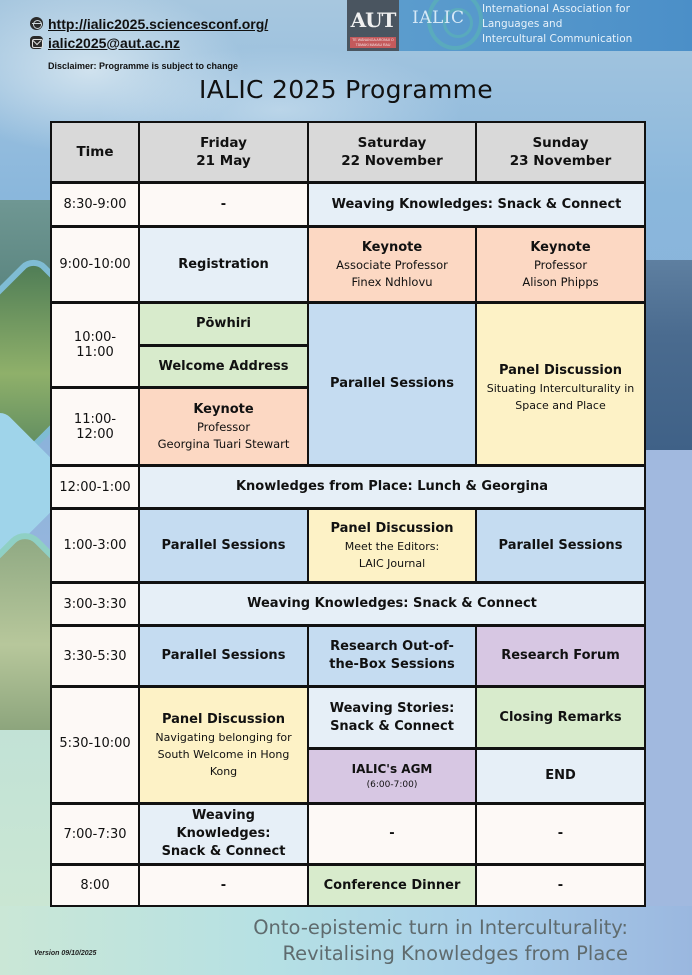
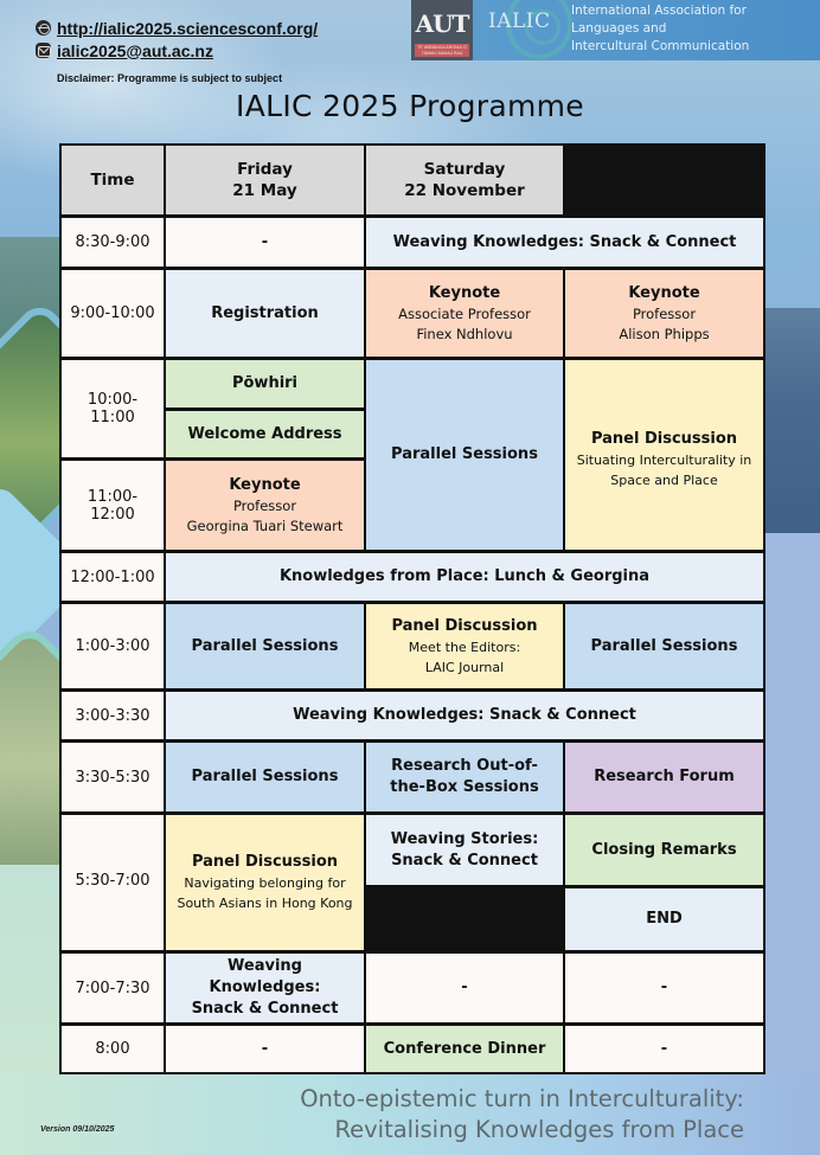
  http://ialic2025.sciencesconf.org/
  ialic2025@aut.ac.nz
- Disclaimer: Programme is subject to change
+ Disclaimer: Programme is subject to subject
  AUT
  IALIC
  International Association for
  Languages and
  Intercultural Communication
  IALIC 2025 Programme
  Time
  Friday
  21 May
  Saturday
  22 November
- Sunday
- 23 November
  8:30-9:00
  -
  Weaving Knowledges: Snack & Connect
  9:00-10:00
  Registration
  Keynote
  Associate Professor
  Finex Ndhlovu
  Keynote
  Professor
  Alison Phipps
  10:00-11:00
  11:00-12:00
  Pōwhiri
  Welcome Address
  Keynote
  Professor
  Georgina Tuari Stewart
  Parallel Sessions
  Panel Discussion
  Situating Interculturality in
  Space and Place
  12:00-1:00
  Knowledges from Place: Lunch & Georgina
  1:00-3:00
  Parallel Sessions
  Panel Discussion
  Meet the Editors:
  LAIC Journal
  Parallel Sessions
  3:00-3:30
  Weaving Knowledges: Snack & Connect
  3:30-5:30
  Parallel Sessions
  Research Out-of-
  the-Box Sessions
  Research Forum
- 5:30-10:00
+ 5:30-7:00
  Panel Discussion
  Navigating belonging for
- South Welcome in Hong Kong
+ South Asians in Hong Kong
  Weaving Stories:
  Snack & Connect
- IALIC's AGM
- (6:00-7:00)
  Closing Remarks
  END
  7:00-7:30
  Weaving Knowledges:
  Snack & Connect
  -
  -
  8:00
  -
  Conference Dinner
  -
  Onto-epistemic turn in Interculturality:
  Revitalising Knowledges from Place
